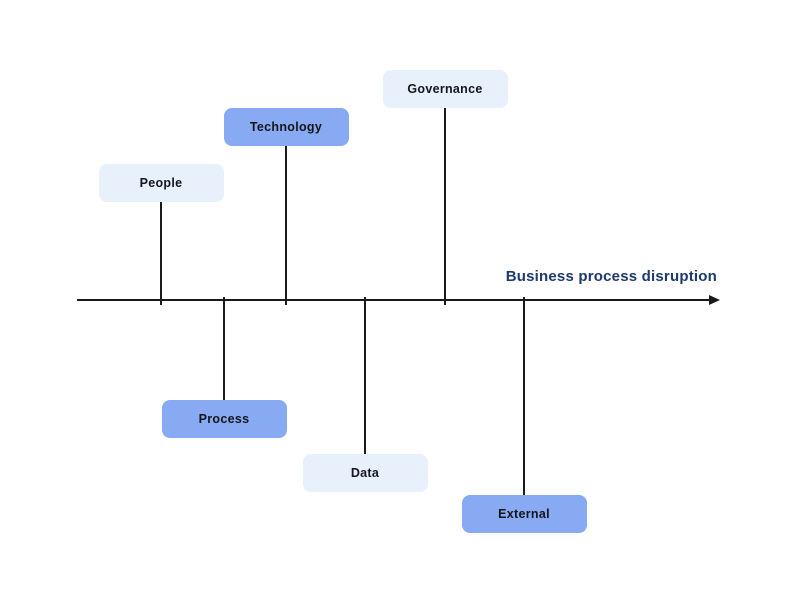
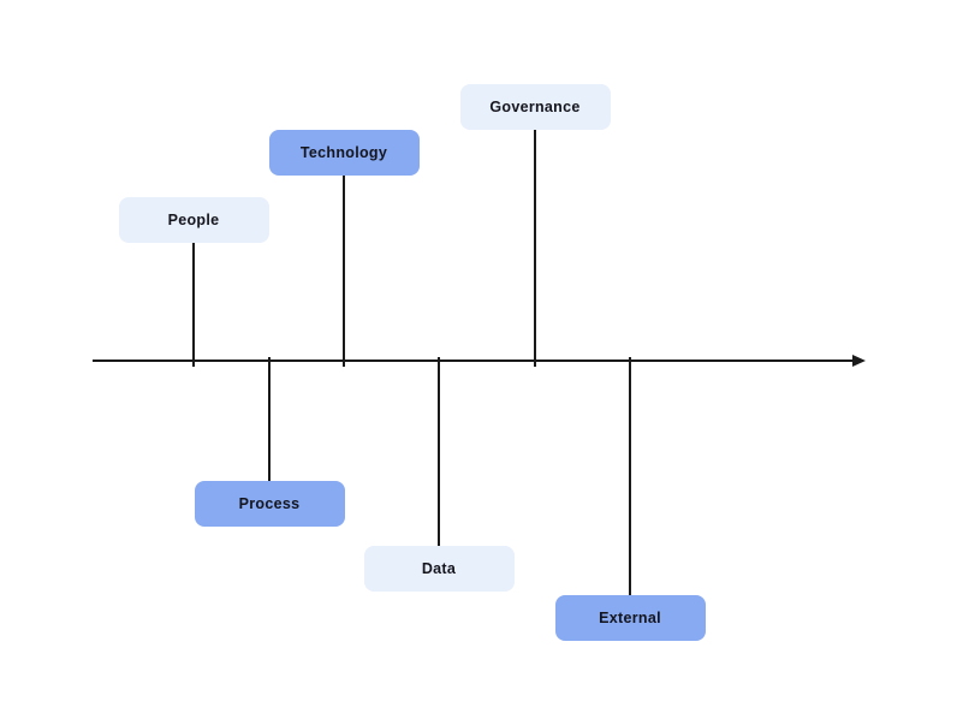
- Business process disruption
  People
  Technology
  Governance
  Process
  Data
  External
